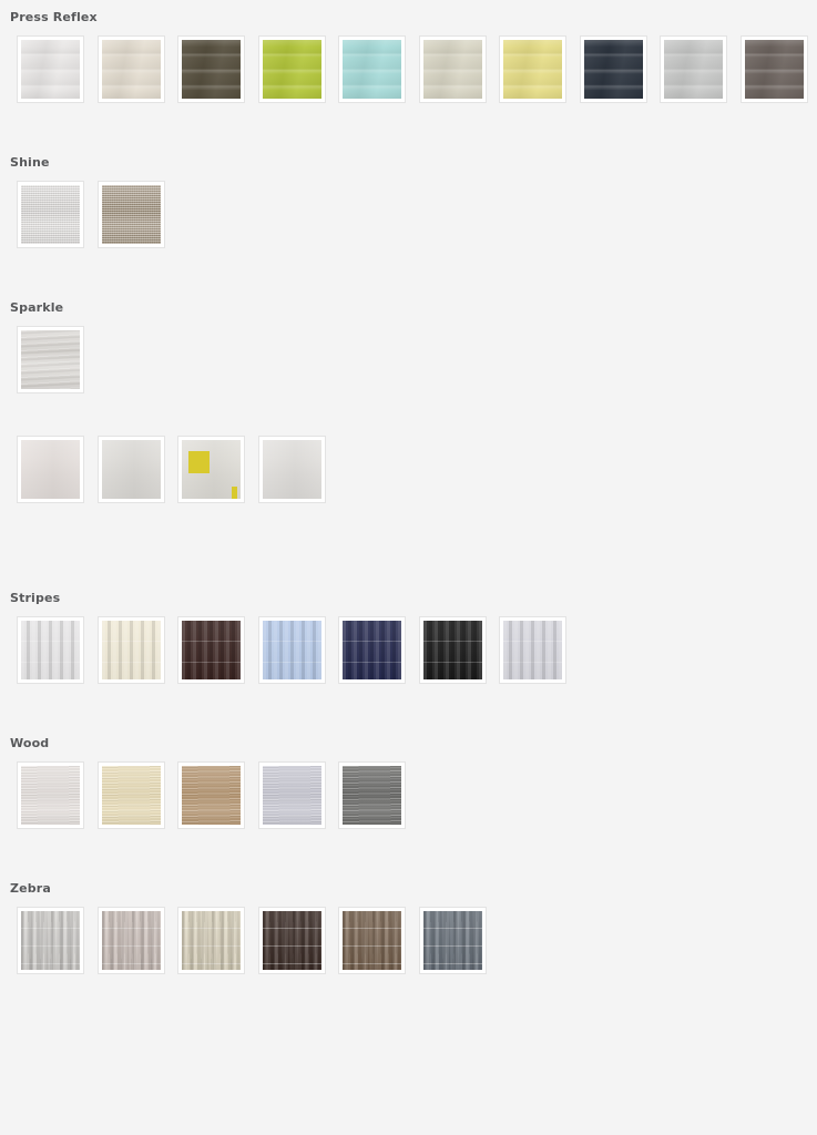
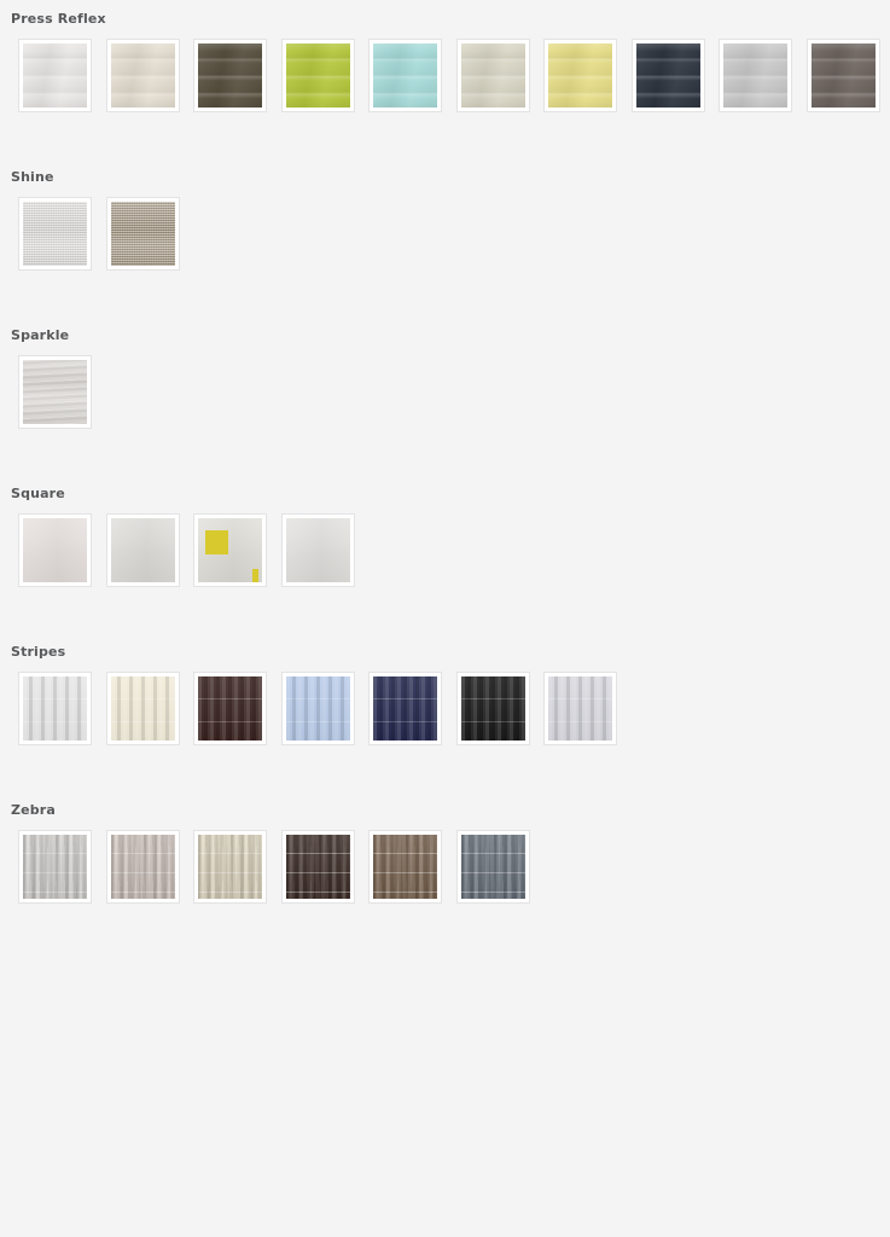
  Press Reflex
  Shine
  Sparkle
+ Square
  Stripes
- Wood
  Zebra
